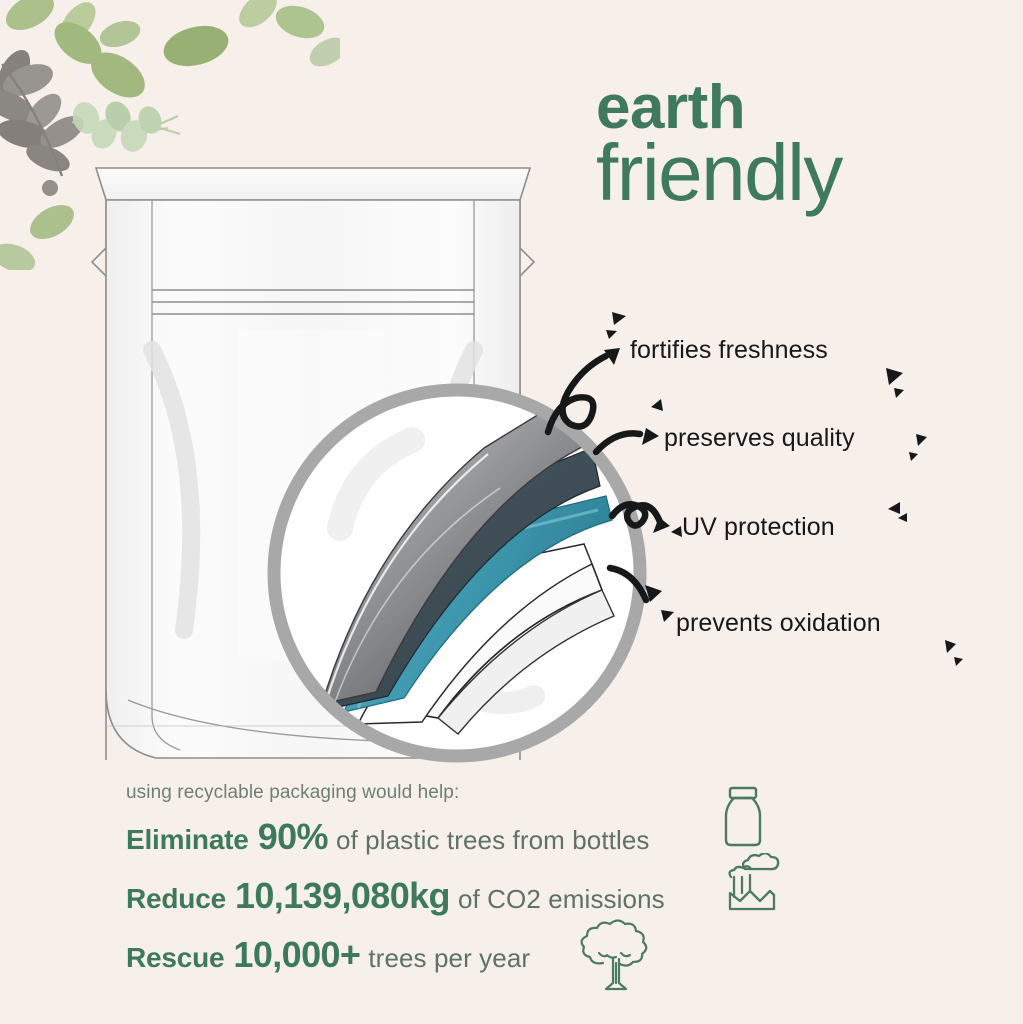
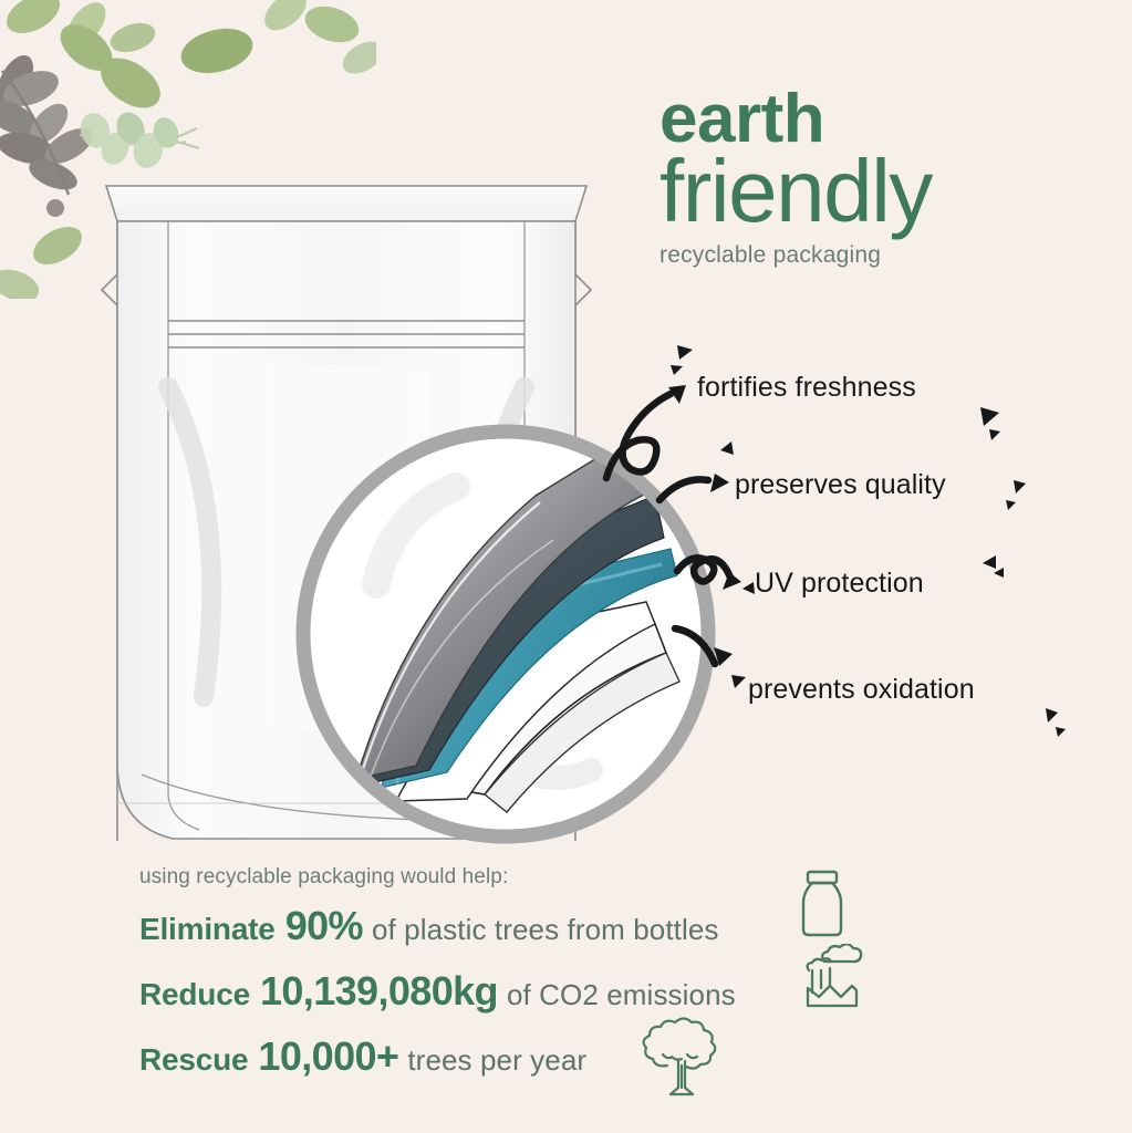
  earth
  friendly
+ recyclable packaging
  fortifies freshness
  preserves quality
  UV protection
  prevents oxidation
  using recyclable packaging would help:
  Eliminate
  90%
  of plastic trees from bottles
  Reduce
  10,139,080kg
  of CO2 emissions
  Rescue
  10,000+
  trees per year
